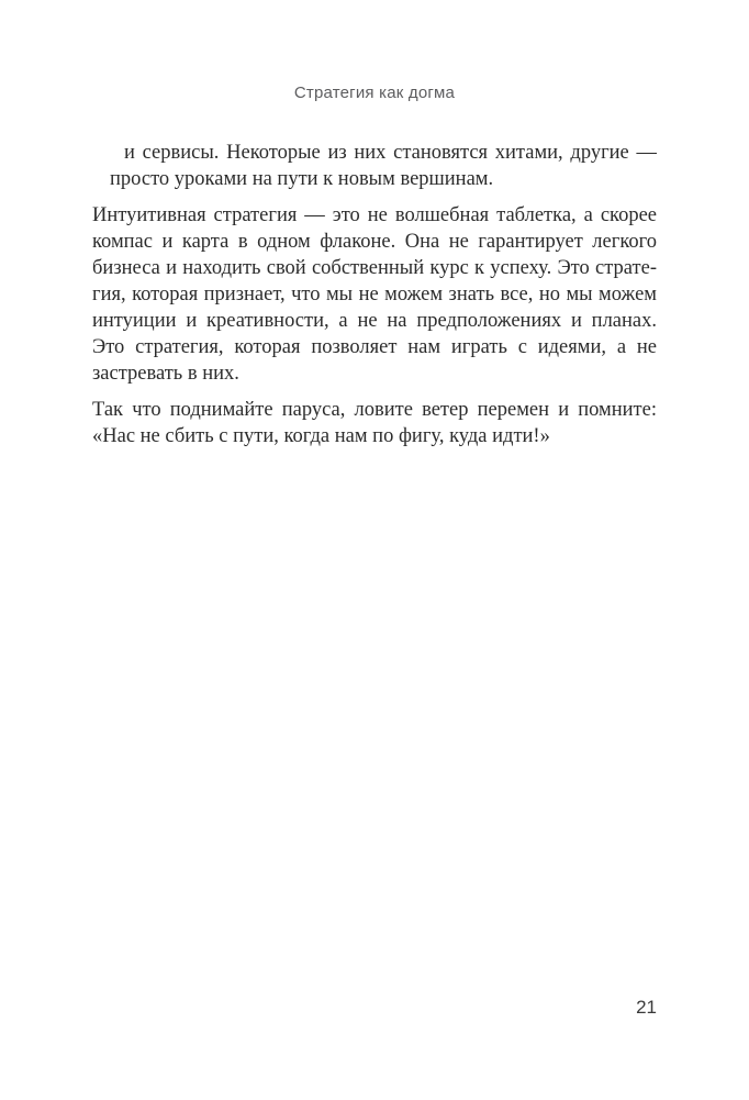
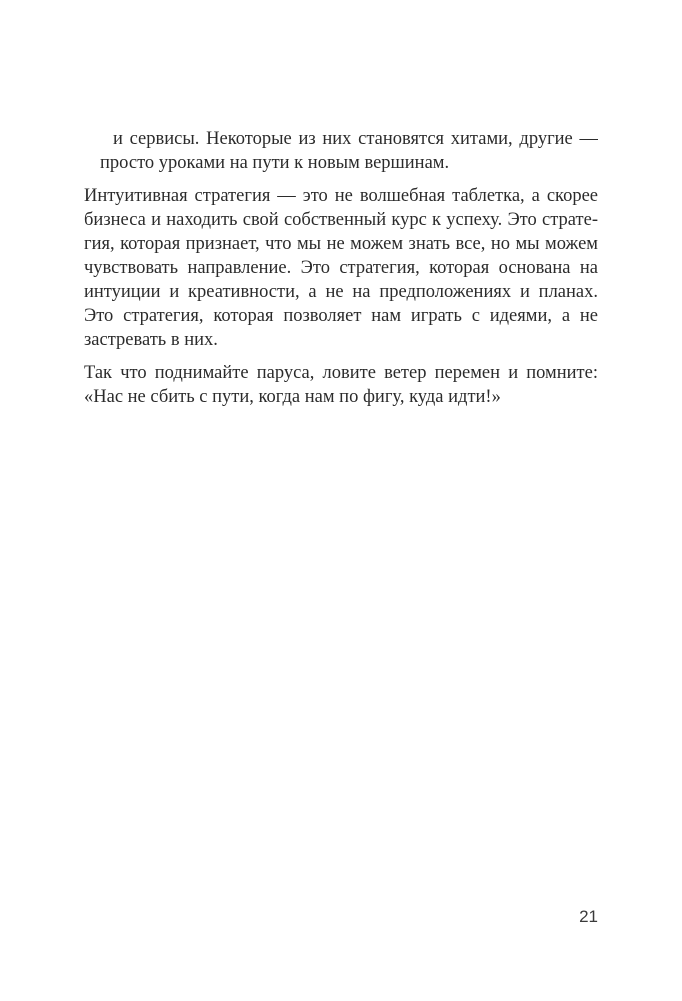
- Стратегия как догма
  и сервисы. Некоторые из них становятся хитами, другие —
  просто уроками на пути к новым вершинам.
  Интуитивная стратегия — это не волшебная таблетка, а скорее
- компас и карта в одном флаконе. Она не гарантирует легкого
  бизнеса и находить свой собственный курс к успеху. Это страте-
  гия, которая признает, что мы не можем знать все, но мы можем
+ чувствовать направление. Это стратегия, которая основана на
  интуиции и креативности, а не на предположениях и планах.
  Это стратегия, которая позволяет нам играть с идеями, а не
  застревать в них.
  Так что поднимайте паруса, ловите ветер перемен и помните:
  «Нас не сбить с пути, когда нам по фигу, куда идти!»
  21
